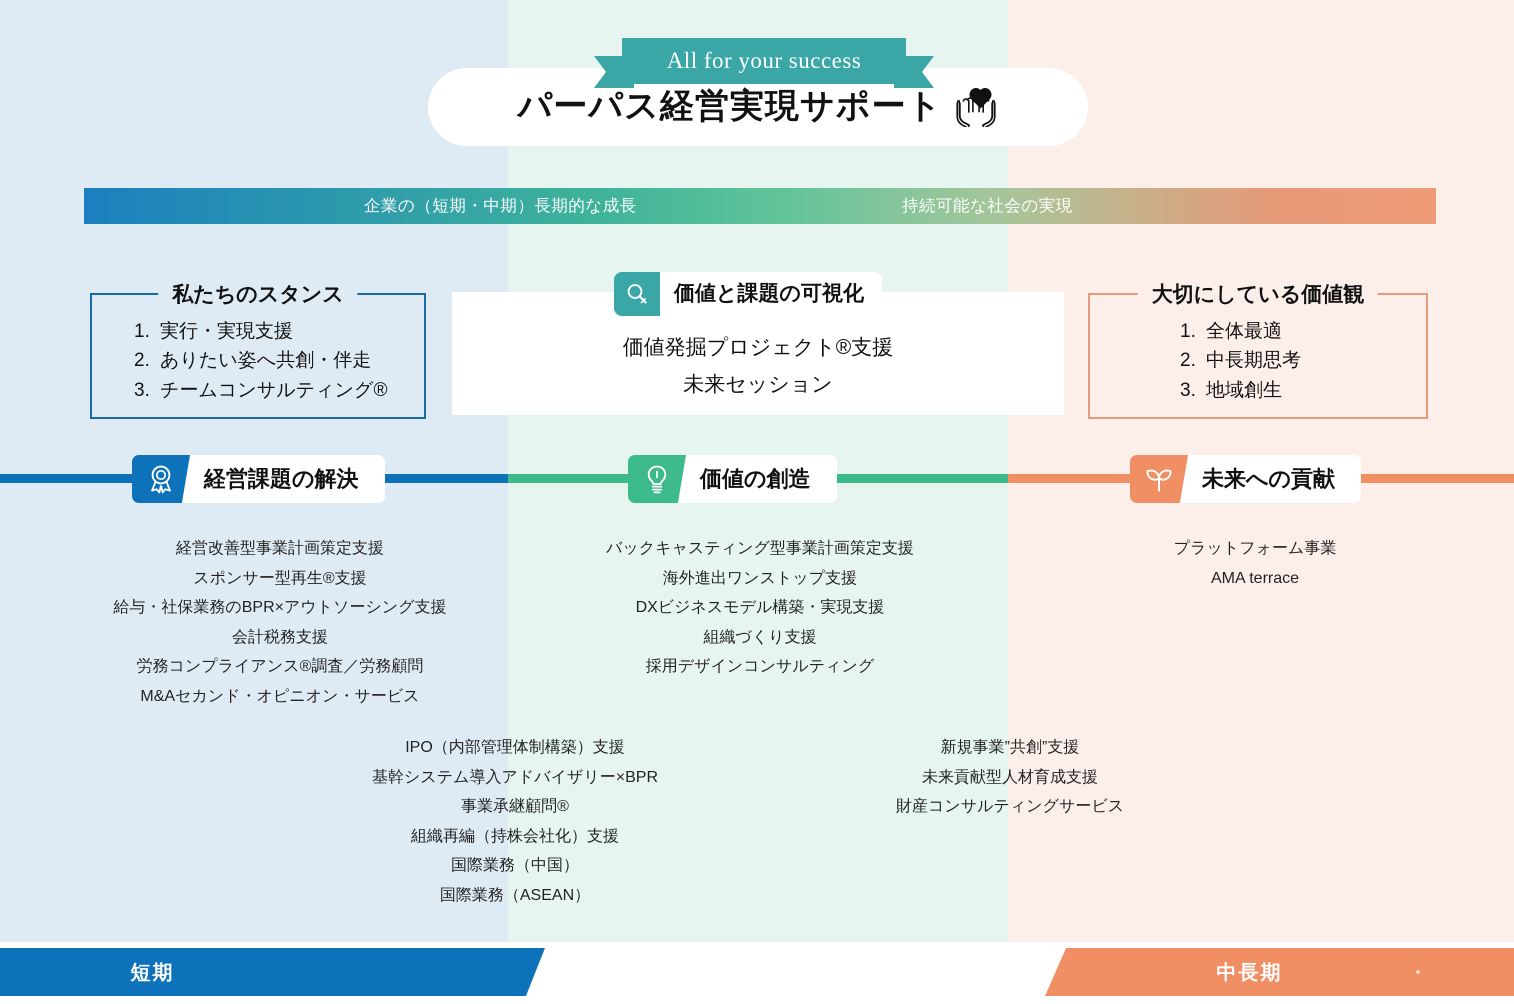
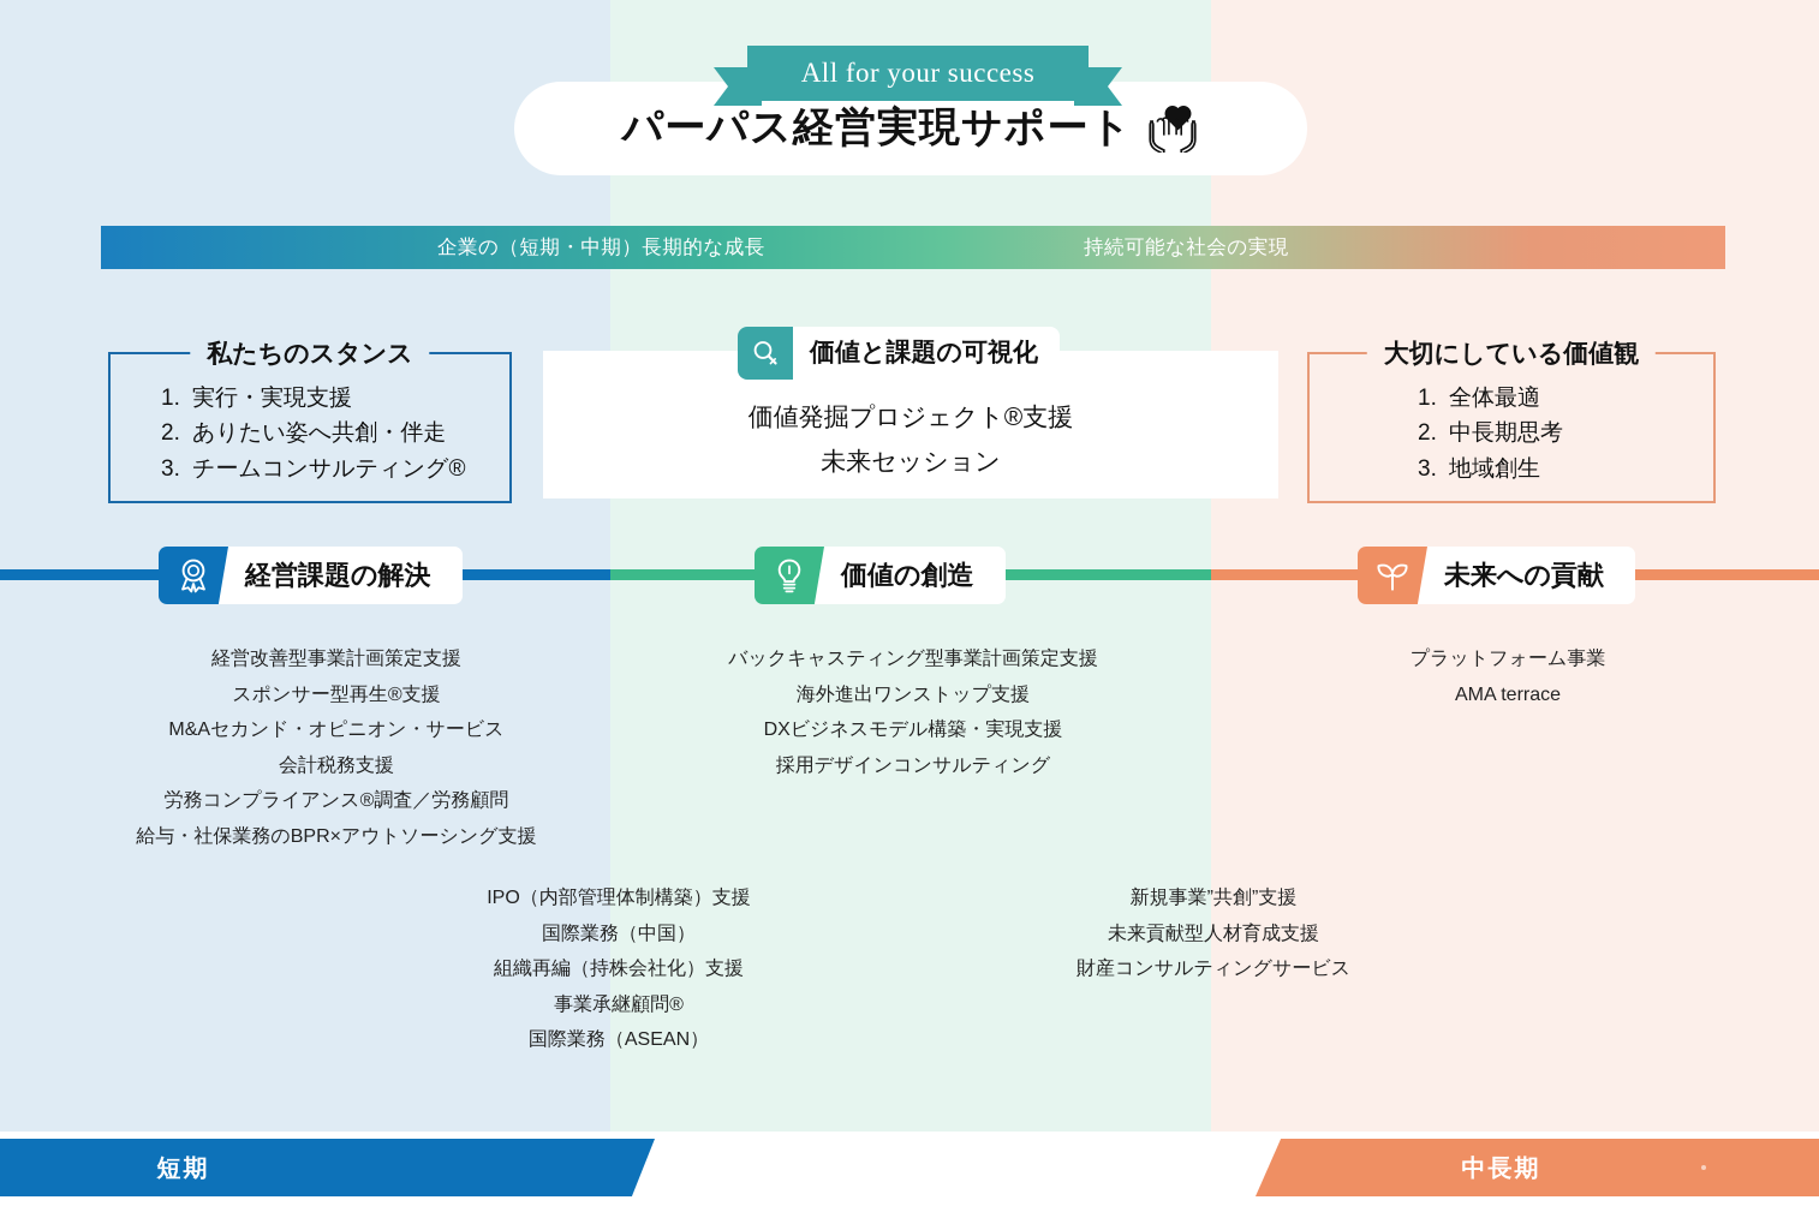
  All for your success
  パーパス経営実現サポート
  企業の（短期・中期）長期的な成長
  持続可能な社会の実現
  私たちのスタンス
  1. 実行・実現支援
  2. ありたい姿へ共創・伴走
  3. チームコンサルティング®
  大切にしている価値観
  1. 全体最適
  2. 中長期思考
  3. 地域創生
  価値発掘プロジェクト®支援
  未来セッション
  価値と課題の可視化
  経営課題の解決
  価値の創造
  未来への貢献
  経営改善型事業計画策定支援
  スポンサー型再生®支援
- 給与・社保業務のBPR×アウトソーシング支援
+ M&Aセカンド・オピニオン・サービス
  会計税務支援
  労務コンプライアンス®調査／労務顧問
- M&Aセカンド・オピニオン・サービス
+ 給与・社保業務のBPR×アウトソーシング支援
  バックキャスティング型事業計画策定支援
  海外進出ワンストップ支援
  DXビジネスモデル構築・実現支援
- 組織づくり支援
  採用デザインコンサルティング
  プラットフォーム事業
  AMA terrace
  IPO（内部管理体制構築）支援
- 基幹システム導入アドバイザリー×BPR
- 事業承継顧問®
+ 国際業務（中国）
  組織再編（持株会社化）支援
- 国際業務（中国）
+ 事業承継顧問®
  国際業務（ASEAN）
  新規事業”共創”支援
  未来貢献型人材育成支援
  財産コンサルティングサービス
  短期
  中長期
